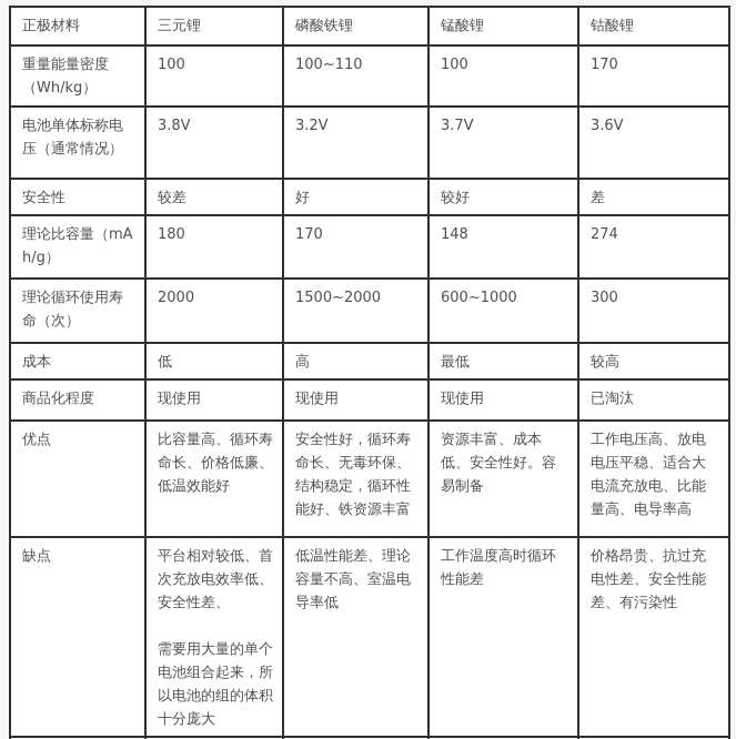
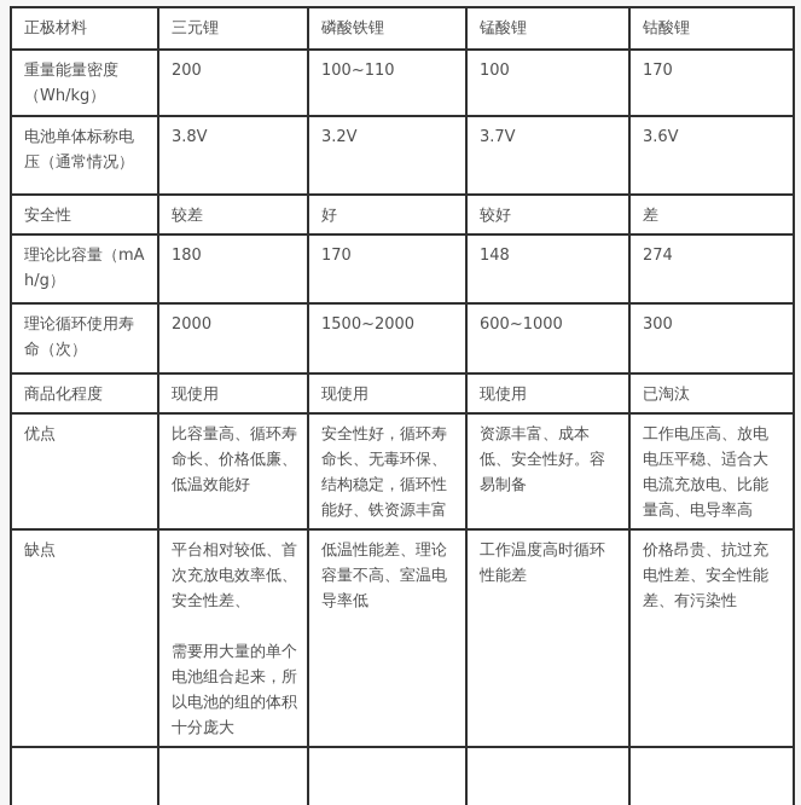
  正极材料	三元锂	磷酸铁锂	锰酸锂	钴酸锂
- 重量能量密度（Wh/kg）	100	100~110	100	170
+ 重量能量密度（Wh/kg）	200	100~110	100	170
  电池单体标称电压（通常情况）	3.8V	3.2V	3.7V	3.6V
  安全性	较差	好	较好	差
  理论比容量（mAh/g）	180	170	148	274
  理论循环使用寿命（次）	2000	1500~2000	600~1000	300
- 成本	低	高	最低	较高
  商品化程度	现使用	现使用	现使用	已淘汰
  优点	比容量高、循环寿命长、价格低廉、低温效能好	安全性好，循环寿命长、无毒环保、结构稳定，循环性能好、铁资源丰富	资源丰富、成本低、安全性好。容易制备	工作电压高、放电电压平稳、适合大电流充放电、比能量高、电导率高
  缺点	平台相对较低、首次充放电效率低、安全性差、 需要用大量的单个电池组合起来，所以电池的组的体积十分庞大	低温性能差、理论容量不高、室温电导率低	工作温度高时循环性能差	价格昂贵、抗过充电性差、安全性能差、有污染性
